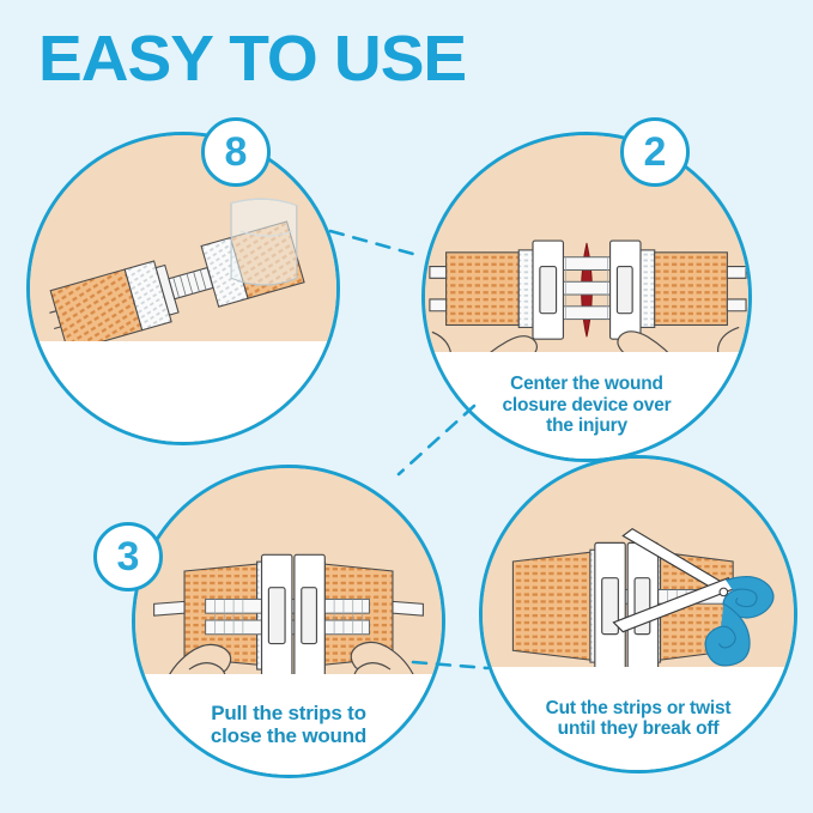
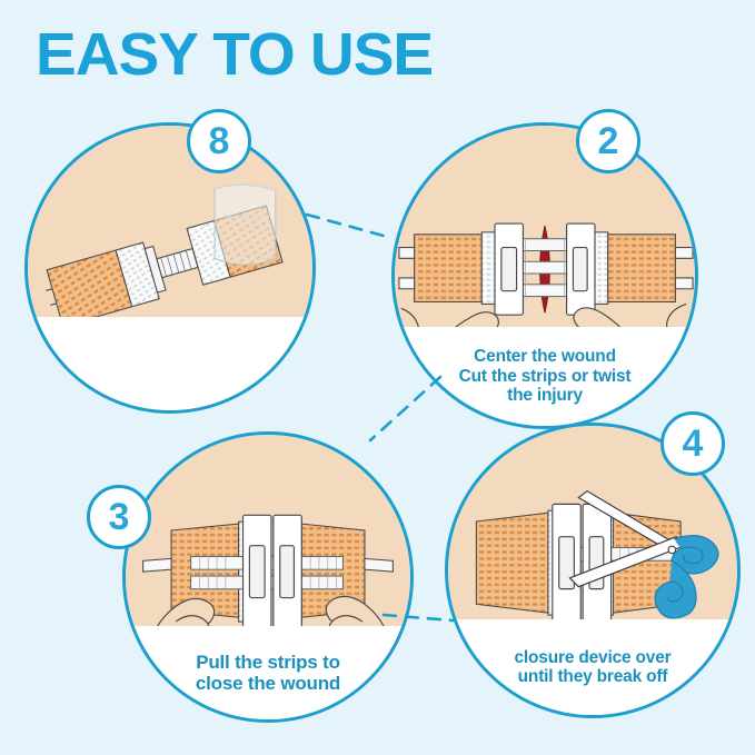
  EASY TO USE
  8
  Center the wound
- closure device over
+ Cut the strips or twist
  the injury
  2
  Pull the strips to
  close the wound
  3
- Cut the strips or twist
+ closure device over
  until they break off
+ 4
